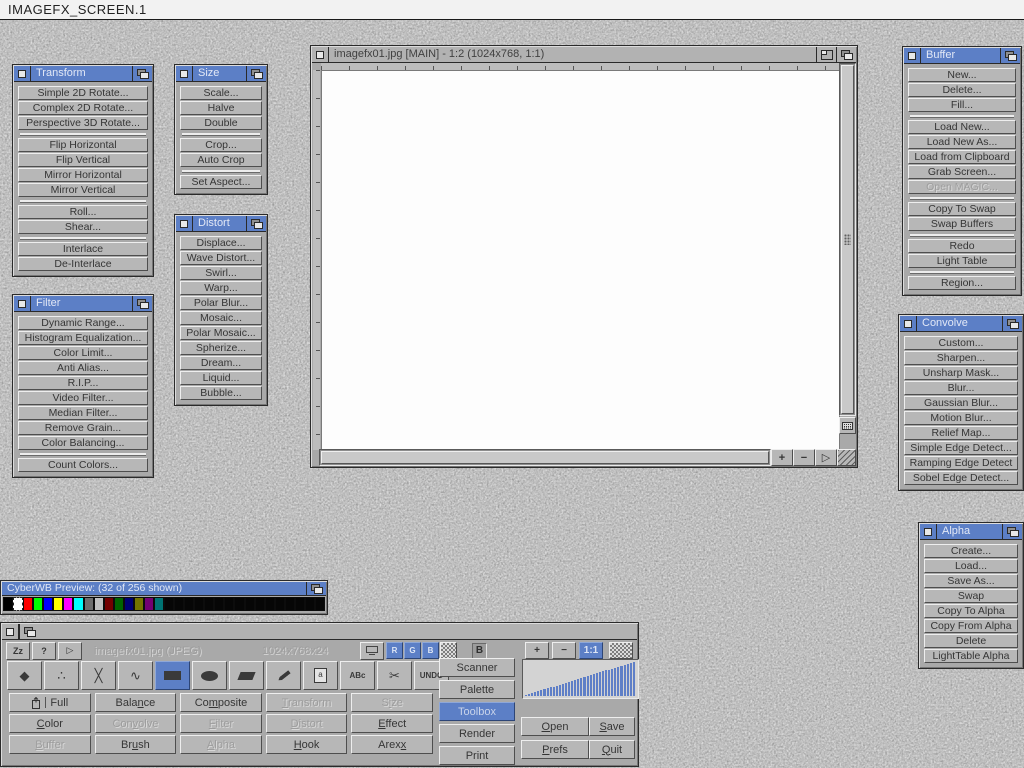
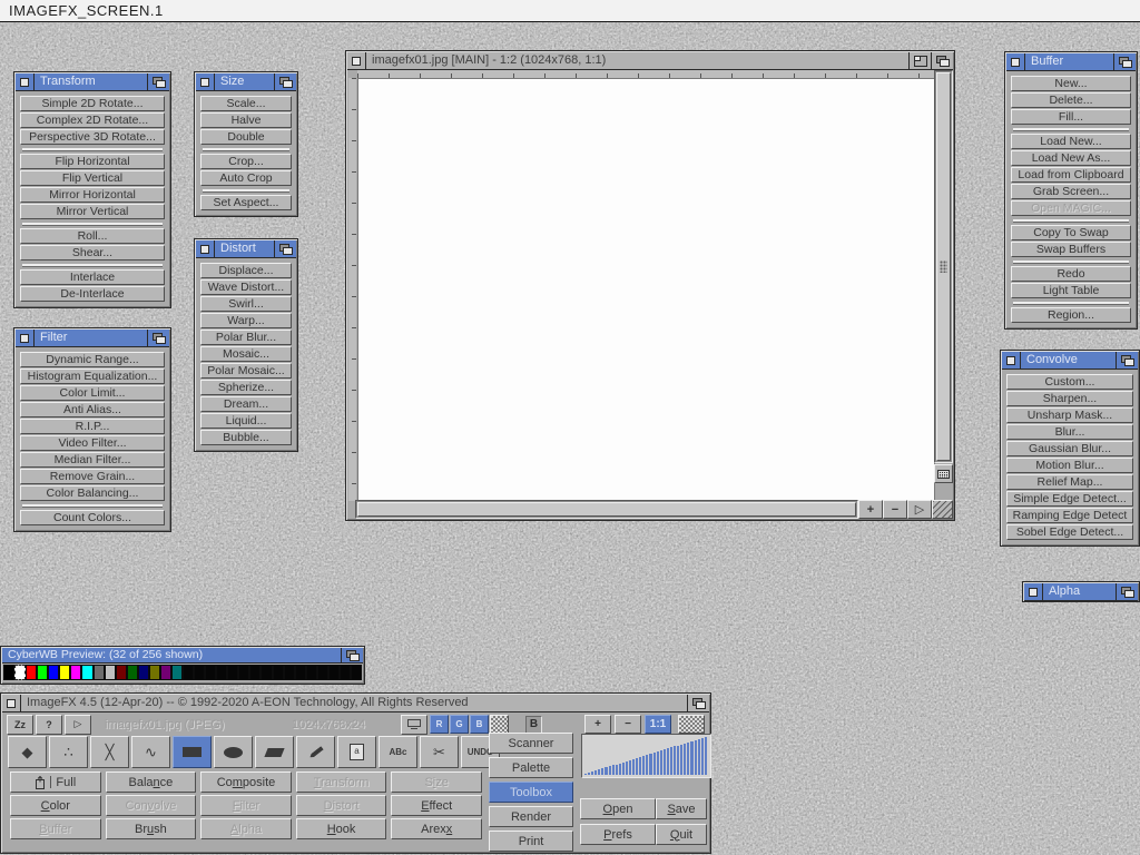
  IMAGEFX_SCREEN.1
  Transform
  Simple 2D Rotate...
  Complex 2D Rotate...
  Perspective 3D Rotate...
  Flip Horizontal
  Flip Vertical
  Mirror Horizontal
  Mirror Vertical
  Roll...
  Shear...
  Interlace
  De-Interlace
  Size
  Scale...
  Halve
  Double
  Crop...
  Auto Crop
  Set Aspect...
  Distort
  Displace...
  Wave Distort...
  Swirl...
  Warp...
  Polar Blur...
  Mosaic...
  Polar Mosaic...
  Spherize...
  Dream...
  Liquid...
  Bubble...
  Filter
  Dynamic Range...
  Histogram Equalization...
  Color Limit...
  Anti Alias...
  R.I.P...
  Video Filter...
  Median Filter...
  Remove Grain...
  Color Balancing...
  Count Colors...
  Buffer
  New...
  Delete...
  Fill...
  Load New...
  Load New As...
  Load from Clipboard
  Grab Screen...
  Open MAGIC...
  Copy To Swap
  Swap Buffers
  Redo
  Light Table
  Region...
  Convolve
  Custom...
  Sharpen...
  Unsharp Mask...
  Blur...
  Gaussian Blur...
  Motion Blur...
  Relief Map...
  Simple Edge Detect...
  Ramping Edge Detect
  Sobel Edge Detect...
  Alpha
- Create...
- Load...
- Save As...
- Swap
- Copy To Alpha
- Copy From Alpha
- Delete
- LightTable Alpha
  imagefx01.jpg [MAIN] - 1:2 (1024x768, 1:1)
  +
  −
  ▷
  CyberWB Preview: (32 of 256 shown)
+ ImageFX 4.5 (12-Apr-20) -- © 1992-2020 A-EON Technology, All Rights Reserved
  Zz
  ?
  ▷
  imagefx01.jpg (JPEG)
  1024x768x24
  R
  G
  B
  B
  +
  −
  1:1
  ◆
  ∴
  ╳
  ∿
  a
  ABc
  ✂
  UND
  Full
  Balance
  Composite
  Transform
  Size
  Color
  Convolve
  Filter
  Distort
  Effect
  Buffer
  Brush
  Alpha
  Hook
  Arexx
  Scanner
  Palette
  Toolbox
  Render
  Print
  Open
  Save
  Prefs
  Quit
